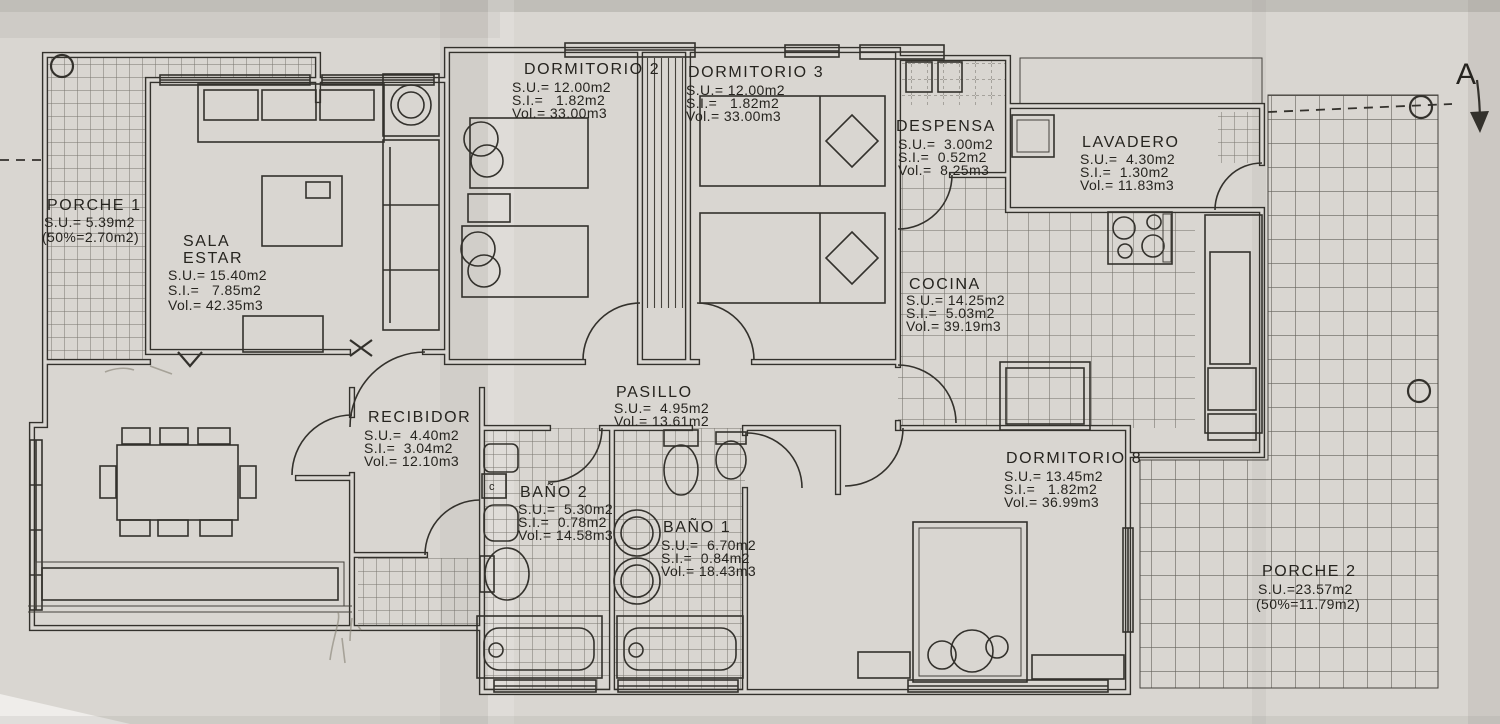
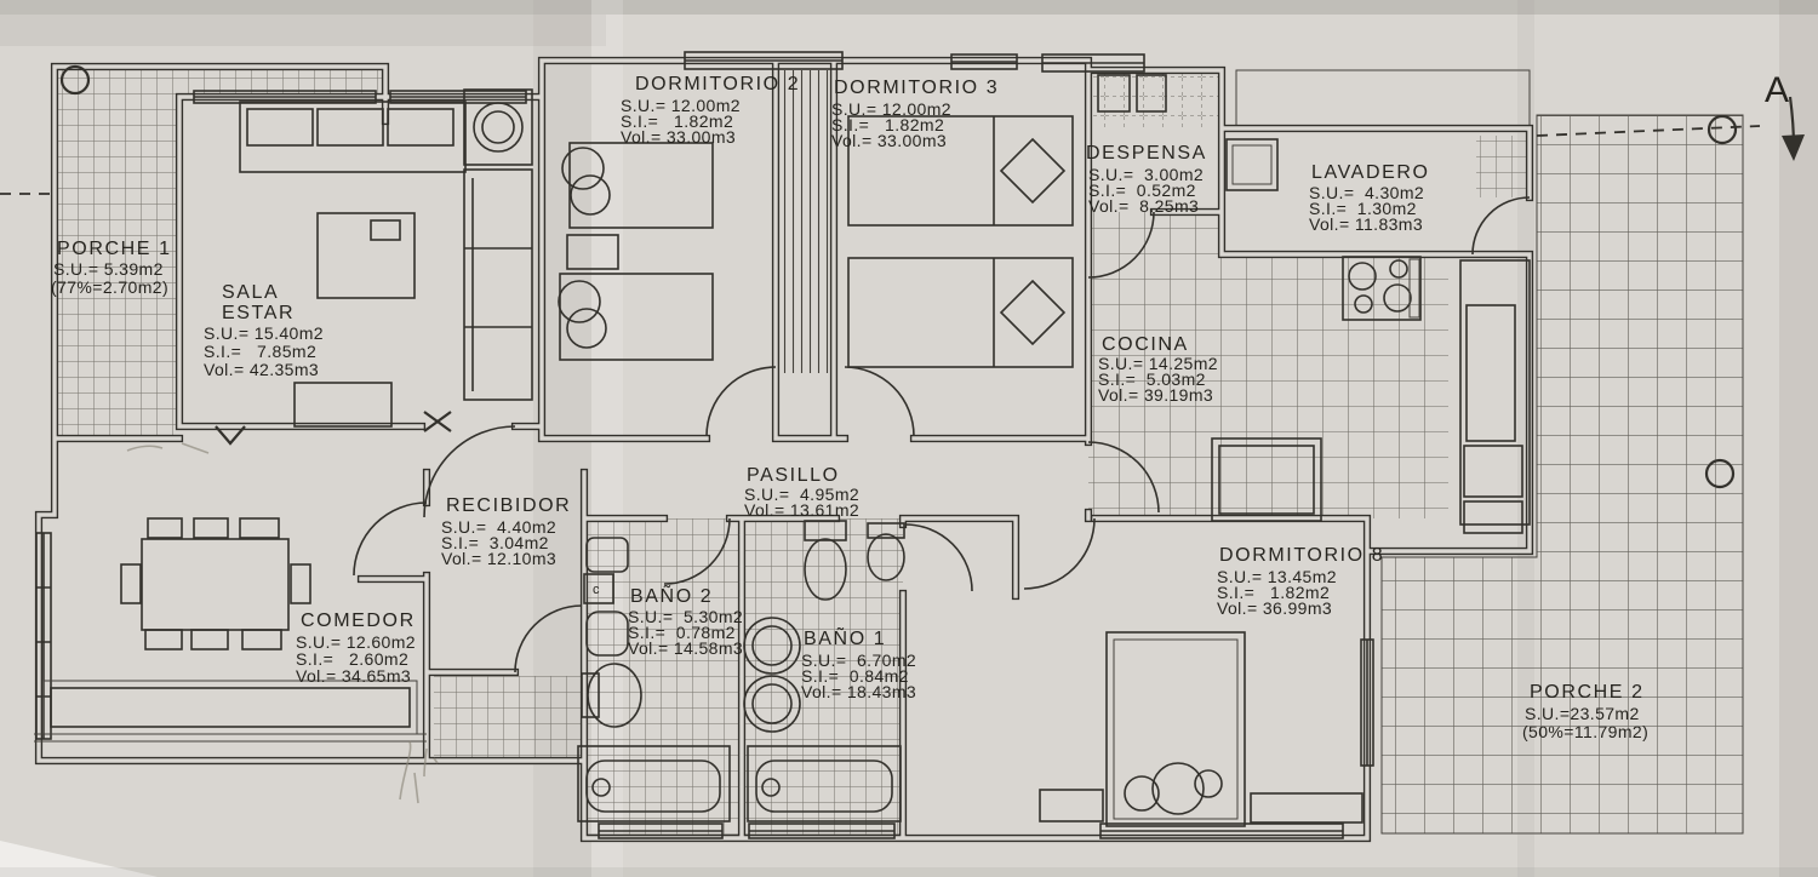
  A
  PORCHE 1
  S.U.= 5.39m2
- (50%=2.70m2)
+ (77%=2.70m2)
  SALA
  ESTAR
  S.U.= 15.40m2
  S.I.= 7.85m2
  Vol.= 42.35m3
  DORMITORIO 2
  S.U.= 12.00m2
  S.I.= 1.82m2
  Vol.= 33.00m3
  DORMITORIO 3
  S.U.= 12.00m2
  S.I.= 1.82m2
  Vol.= 33.00m3
  DESPENSA
  S.U.= 3.00m2
  S.I.= 0.52m2
  Vol.= 8.25m3
  LAVADERO
  S.U.= 4.30m2
  S.I.= 1.30m2
  Vol.= 11.83m3
  COCINA
  S.U.= 14.25m2
  S.I.= 5.03m2
  Vol.= 39.19m3
  PASILLO
  S.U.= 4.95m2
  Vol.= 13.61m2
  RECIBIDOR
  S.U.= 4.40m2
  S.I.= 3.04m2
  Vol.= 12.10m3
+ COMEDOR
+ S.U.= 12.60m2
+ S.I.= 2.60m2
+ Vol.= 34.65m3
  BAÑO 2
  S.U.= 5.30m2
  S.I.= 0.78m2
  Vol.= 14.58m3
  BAÑO 1
  S.U.= 6.70m2
  S.I.= 0.84m2
  Vol.= 18.43m3
  DORMITORIO 8
  S.U.= 13.45m2
  S.I.= 1.82m2
  Vol.= 36.99m3
  PORCHE 2
  S.U.=23.57m2
  (50%=11.79m2)
  c
